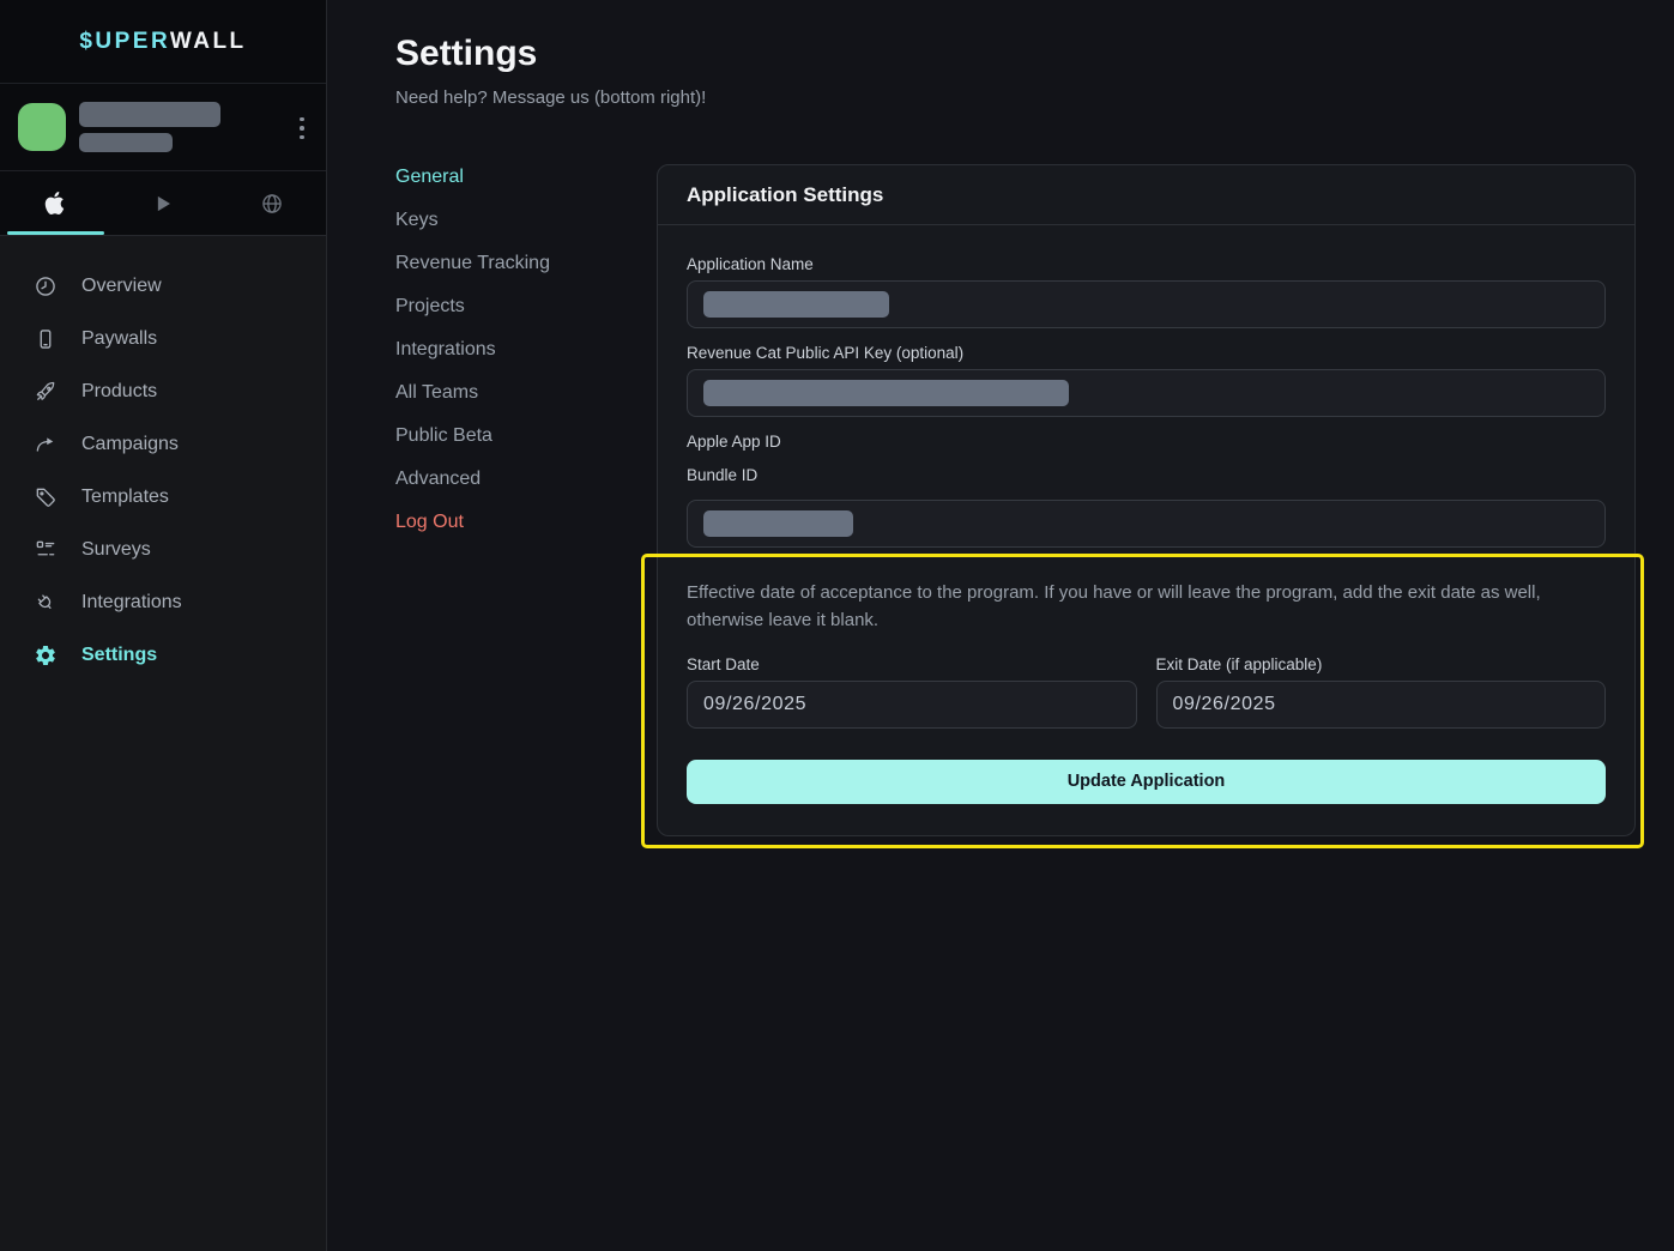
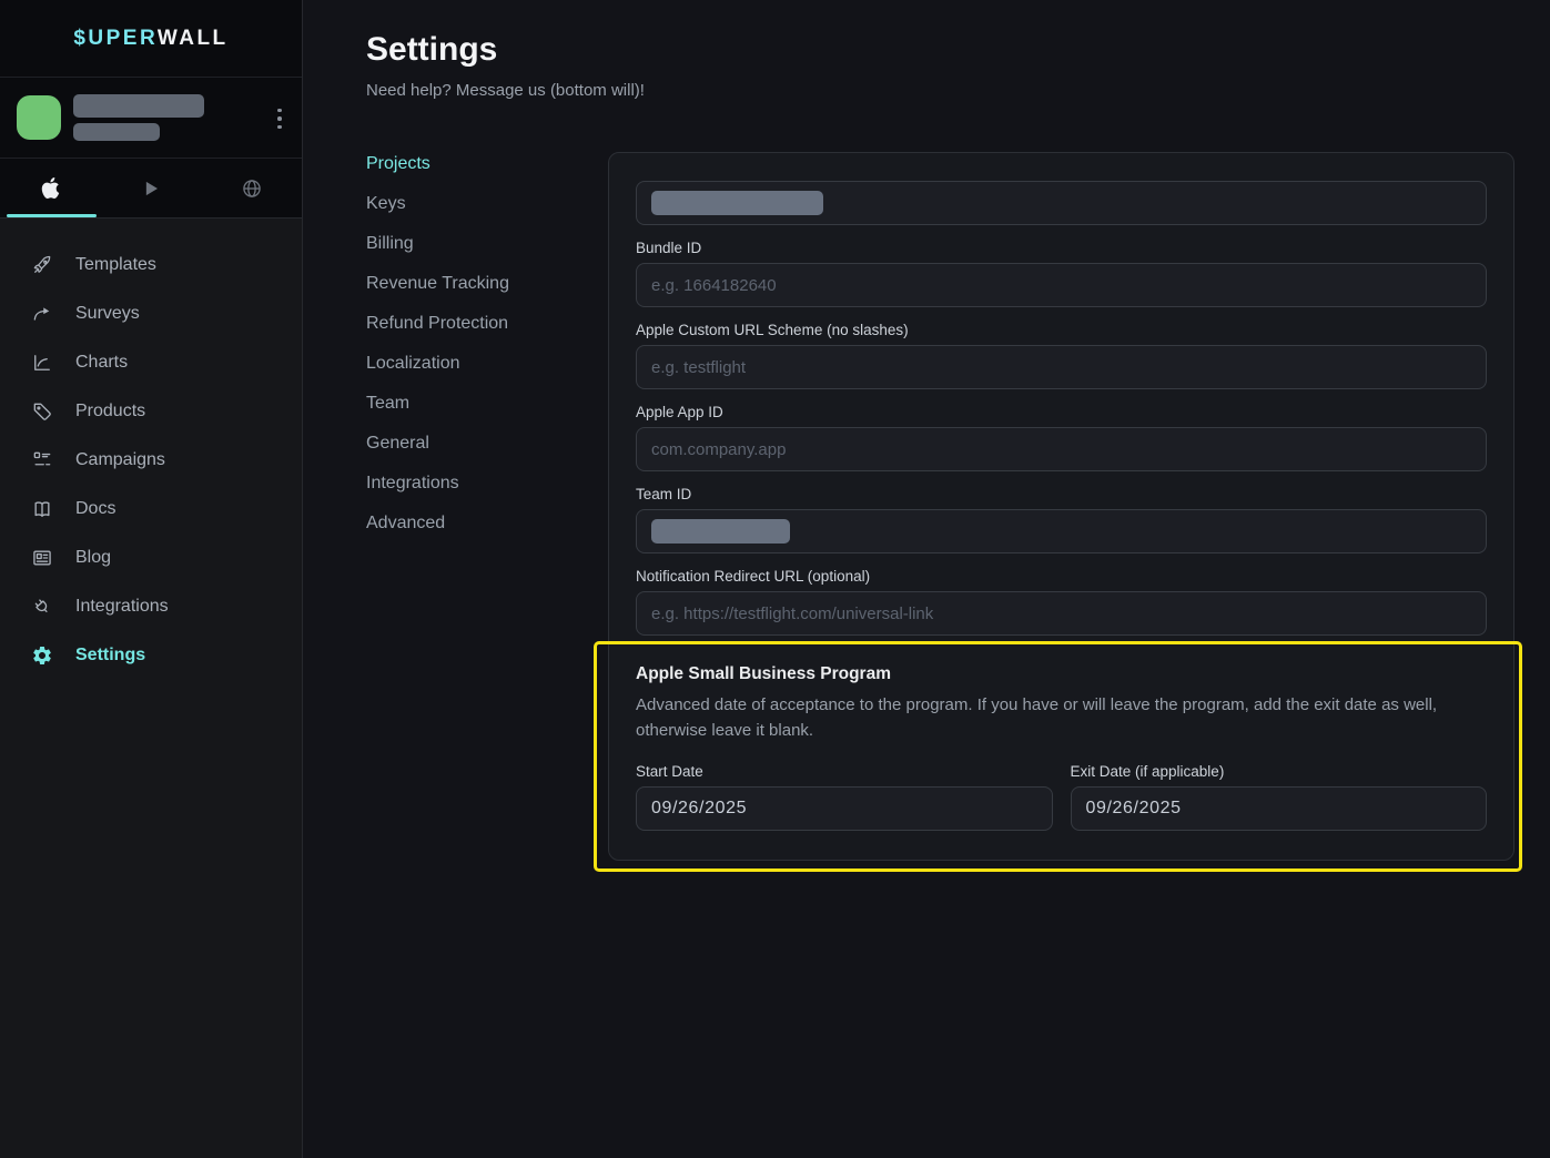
  $UPERWALL
- Overview
- Paywalls
- Products
+ Templates
- Campaigns
+ Surveys
+ Charts
- Templates
+ Products
- Surveys
+ Campaigns
+ Docs
+ Blog
  Integrations
  Settings
  Settings
- Need help? Message us (bottom right)!
+ Need help? Message us (bottom will)!
- General
+ Projects
  Keys
+ Billing
  Revenue Tracking
+ Refund Protection
+ Localization
+ Team
- Projects
+ General
  Integrations
- All Teams
- Public Beta
  Advanced
- Log Out
- Application Settings
- Application Name
- Revenue Cat Public API Key (optional)
- Apple App ID
+ Bundle ID
+ e.g. 1664182640
+ Apple Custom URL Scheme (no slashes)
+ e.g. testflight
- Bundle ID
+ Apple App ID
+ com.company.app
+ Team ID
+ Notification Redirect URL (optional)
+ e.g. https://testflight.com/universal-link
+ Apple Small Business Program
- Effective date of acceptance to the program. If you have or will leave the program, add the exit date as well, otherwise leave it blank.
+ Advanced date of acceptance to the program. If you have or will leave the program, add the exit date as well, otherwise leave it blank.
  Start Date
  09/26/2025
  Exit Date (if applicable)
  09/26/2025
- Update Application
